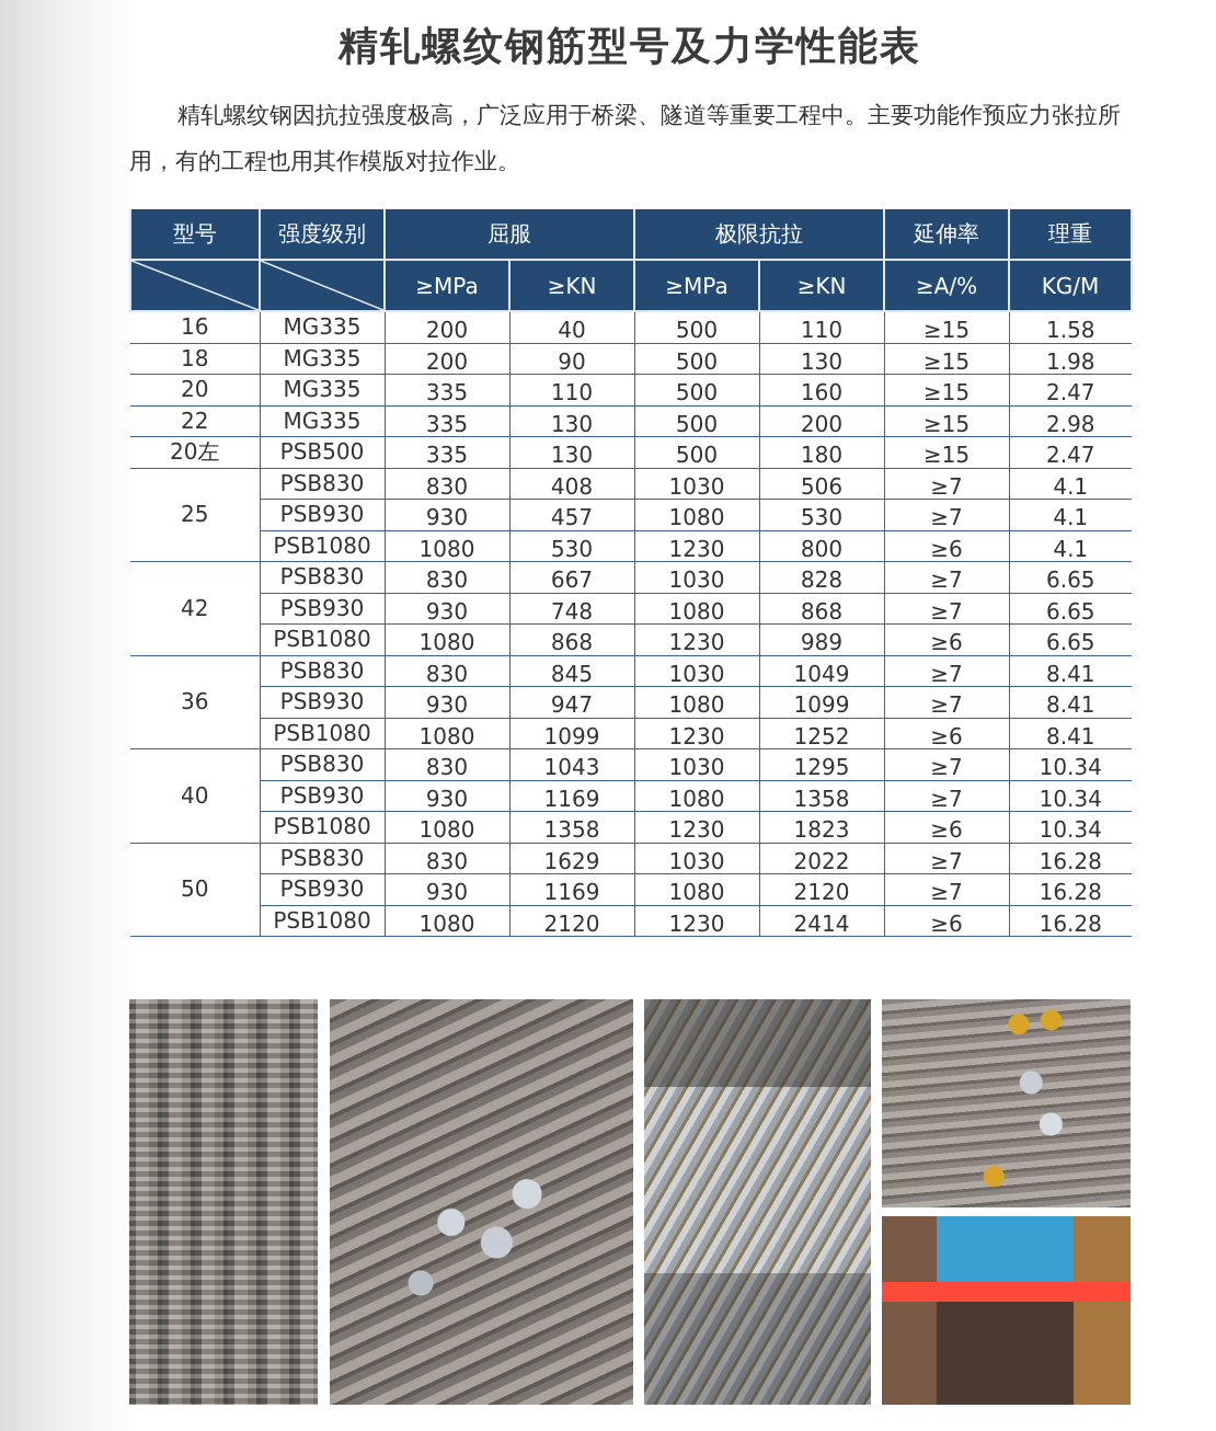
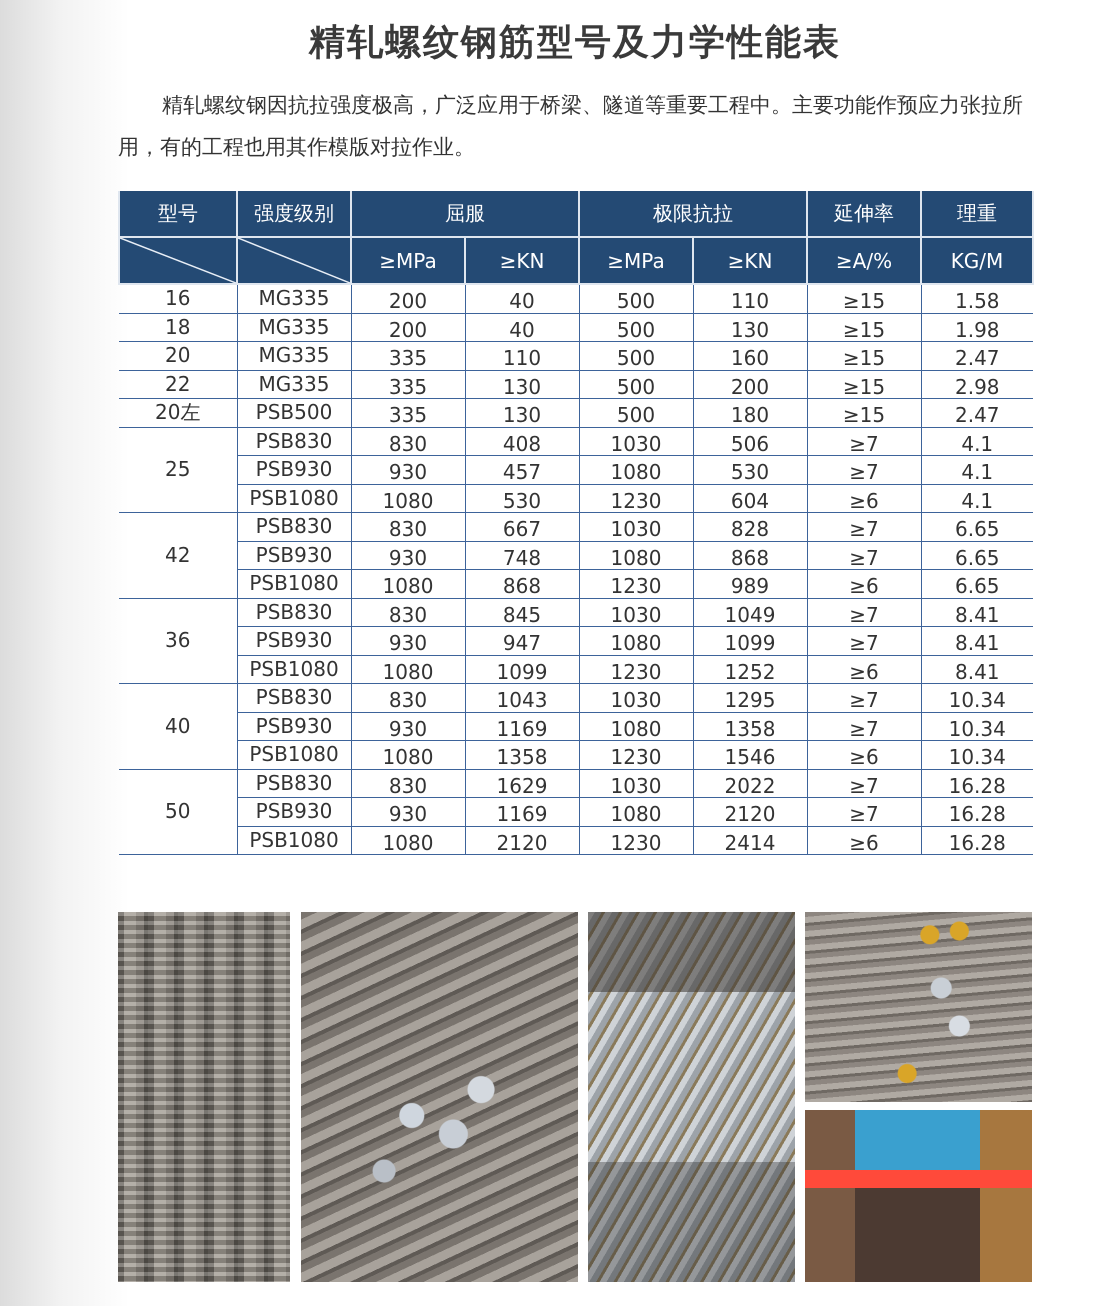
  精轧螺纹钢筋型号及力学性能表
  精轧螺纹钢因抗拉强度极高，广泛应用于桥梁、隧道等重要工程中。主要功能作预应力张拉所用，有的工程也用其作模版对拉作业。
  型号	强度级别	屈服	极限抗拉	延伸率	理重
  		≥MPa	≥KN	≥MPa	≥KN	≥A/%	KG/M
  16	MG335	200	40	500	110	≥15	1.58
- 18	MG335	200	90	500	130	≥15	1.98
+ 18	MG335	200	40	500	130	≥15	1.98
  20	MG335	335	110	500	160	≥15	2.47
  22	MG335	335	130	500	200	≥15	2.98
  20左	PSB500	335	130	500	180	≥15	2.47
  25	PSB830	830	408	1030	506	≥7	4.1
  PSB930	930	457	1080	530	≥7	4.1
- PSB1080	1080	530	1230	800	≥6	4.1
+ PSB1080	1080	530	1230	604	≥6	4.1
  42	PSB830	830	667	1030	828	≥7	6.65
  PSB930	930	748	1080	868	≥7	6.65
  PSB1080	1080	868	1230	989	≥6	6.65
  36	PSB830	830	845	1030	1049	≥7	8.41
  PSB930	930	947	1080	1099	≥7	8.41
  PSB1080	1080	1099	1230	1252	≥6	8.41
  40	PSB830	830	1043	1030	1295	≥7	10.34
  PSB930	930	1169	1080	1358	≥7	10.34
- PSB1080	1080	1358	1230	1823	≥6	10.34
+ PSB1080	1080	1358	1230	1546	≥6	10.34
  50	PSB830	830	1629	1030	2022	≥7	16.28
  PSB930	930	1169	1080	2120	≥7	16.28
  PSB1080	1080	2120	1230	2414	≥6	16.28
